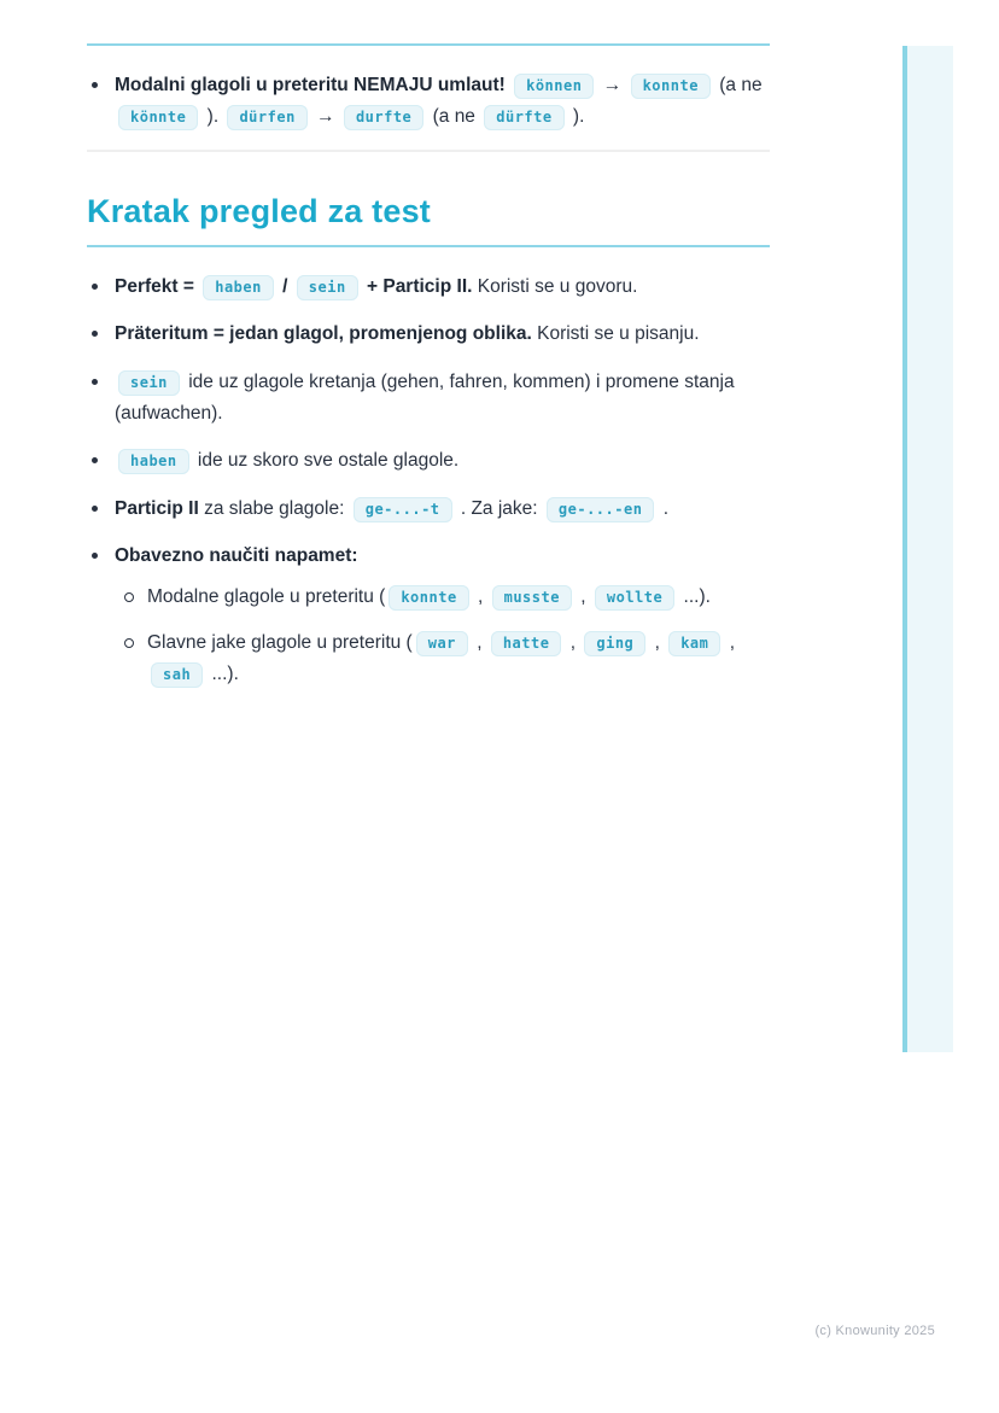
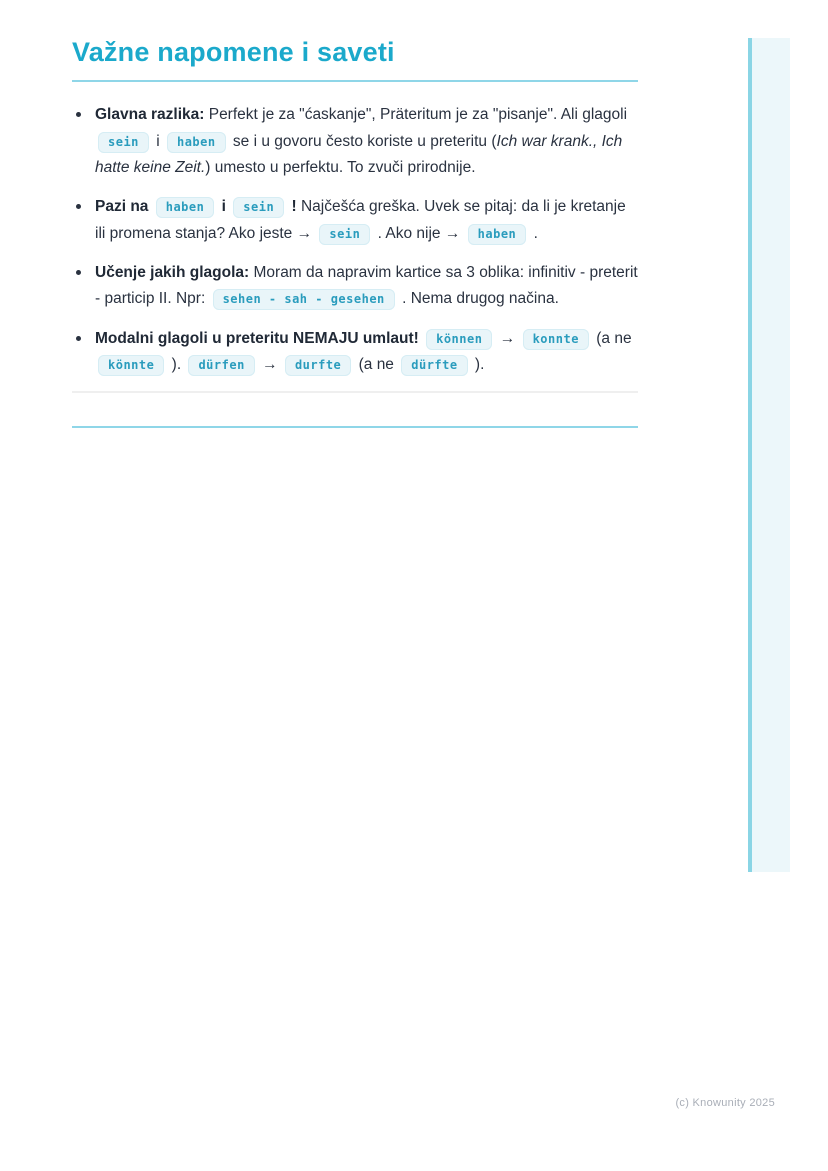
+ Važne napomene i saveti
+ Glavna razlika: Perfekt je za "ćaskanje", Präteritum je za "pisanje". Ali glagoli sein i haben se i u govoru često koriste u preteritu (Ich war krank., Ich hatte keine Zeit.) umesto u perfektu. To zvuči prirodnije.
+ Pazi na haben i sein ! Najčešća greška. Uvek se pitaj: da li je kretanje ili promena stanja? Ako jeste → sein . Ako nije → haben .
+ Učenje jakih glagola: Moram da napravim kartice sa 3 oblika: infinitiv - preterit - particip II. Npr: sehen - sah - gesehen . Nema drugog načina.
  Modalni glagoli u preteritu NEMAJU umlaut! können → konnte (a ne könnte ). dürfen → durfte (a ne dürfte ).
- Kratak pregled za test
- Perfekt = haben / sein + Particip II. Koristi se u govoru.
- Präteritum = jedan glagol, promenjenog oblika. Koristi se u pisanju.
- sein ide uz glagole kretanja (gehen, fahren, kommen) i promene stanja (aufwachen).
- haben ide uz skoro sve ostale glagole.
- Particip II za slabe glagole: ge-...-t . Za jake: ge-...-en .
- Obavezno naučiti napamet:
- Modalne glagole u preteritu ( konnte , musste , wollte ...).
- Glavne jake glagole u preteritu ( war , hatte , ging , kam , sah ...).
  (c) Knowunity 2025
